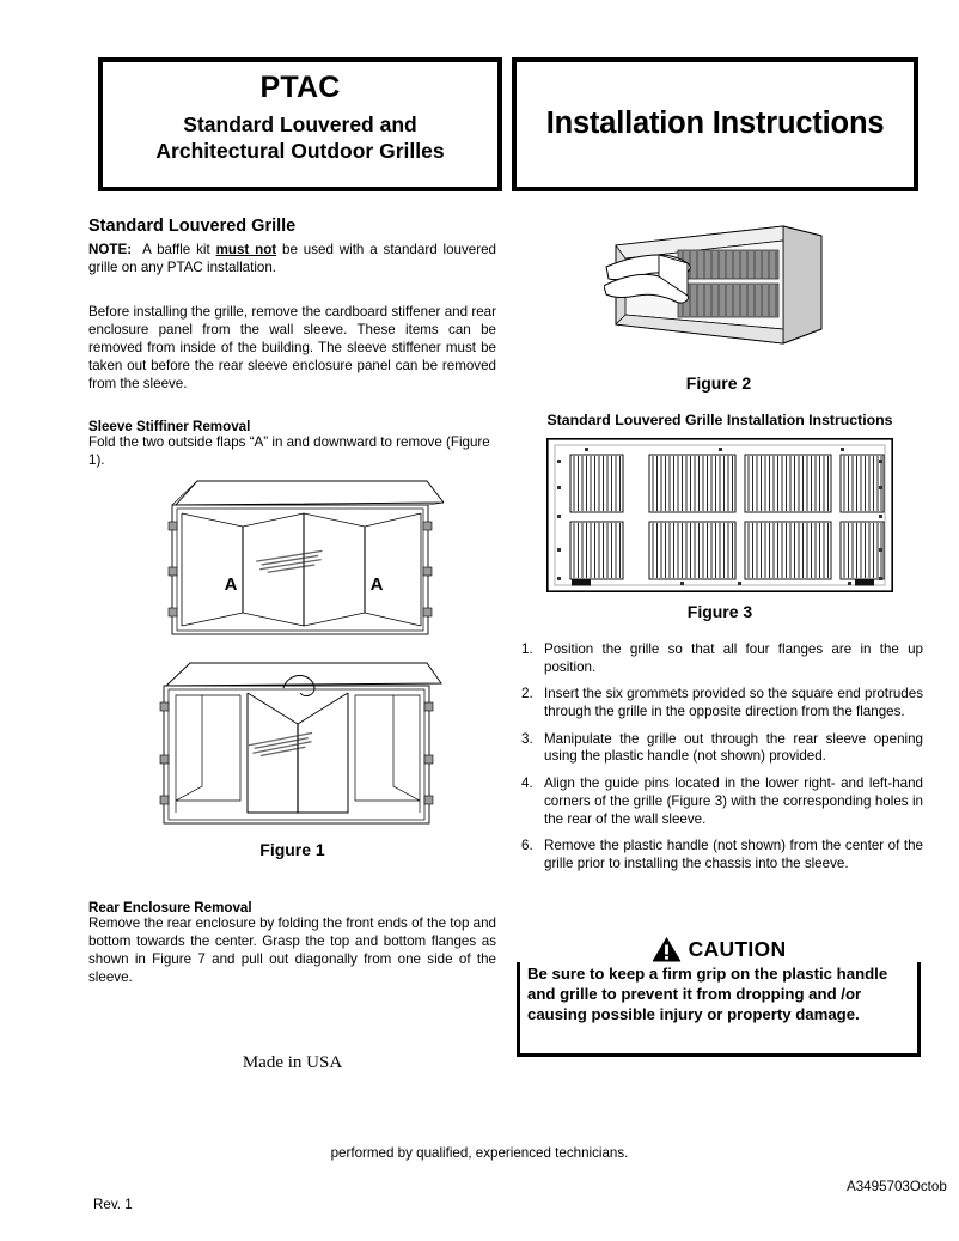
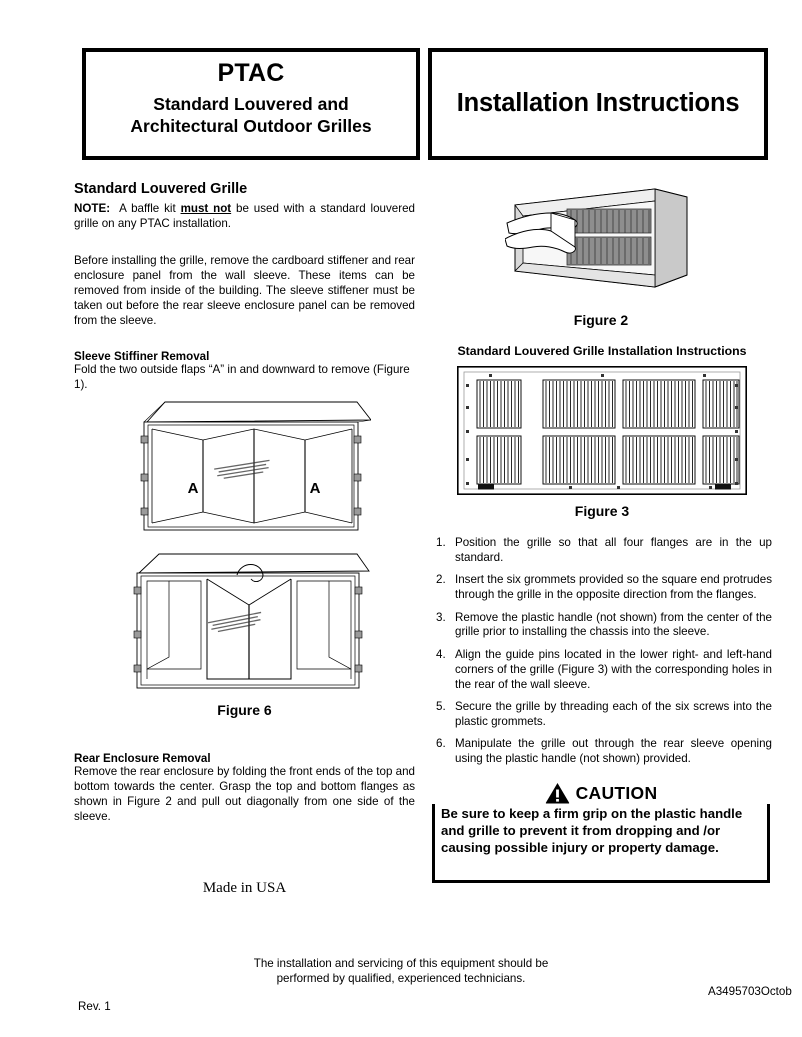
  PTAC
  Standard Louvered and
  Architectural Outdoor Grilles
  Installation Instructions
  Standard Louvered Grille
  NOTE: A baffle kit must not be used with a standard louvered grille on any PTAC installation.
  Before installing the grille, remove the cardboard stiffener and rear enclosure panel from the wall sleeve. These items can be removed from inside of the building. The sleeve stiffener must be taken out before the rear sleeve enclosure panel can be removed from the sleeve.
  Sleeve Stiffiner Removal
  Fold the two outside flaps “A” in and downward to remove (Figure 1).
  A
  A
- Figure 1
+ Figure 6
  Rear Enclosure Removal
- Remove the rear enclosure by folding the front ends of the top and bottom towards the center. Grasp the top and bottom flanges as shown in Figure 7 and pull out diagonally from one side of the sleeve.
+ Remove the rear enclosure by folding the front ends of the top and bottom towards the center. Grasp the top and bottom flanges as shown in Figure 2 and pull out diagonally from one side of the sleeve.
  Made in USA
  Figure 2
  Standard Louvered Grille Installation Instructions
  Figure 3
  1.
- Position the grille so that all four flanges are in the up position.
+ Position the grille so that all four flanges are in the up standard.
  2.
  Insert the six grommets provided so the square end protrudes through the grille in the opposite direction from the flanges.
  3.
- Manipulate the grille out through the rear sleeve opening using the plastic handle (not shown) provided.
+ Remove the plastic handle (not shown) from the center of the grille prior to installing the chassis into the sleeve.
  4.
  Align the guide pins located in the lower right- and left-hand corners of the grille (Figure 3) with the corresponding holes in the rear of the wall sleeve.
+ 5.
+ Secure the grille by threading each of the six screws into the plastic grommets.
  6.
- Remove the plastic handle (not shown) from the center of the grille prior to installing the chassis into the sleeve.
+ Manipulate the grille out through the rear sleeve opening using the plastic handle (not shown) provided.
  CAUTION
  Be sure to keep a firm grip on the plastic handle and grille to prevent it from dropping and /or causing possible injury or property damage.
+ The installation and servicing of this equipment should be
  performed by qualified, experienced technicians.
  Rev. 1
  A3495703Octob
